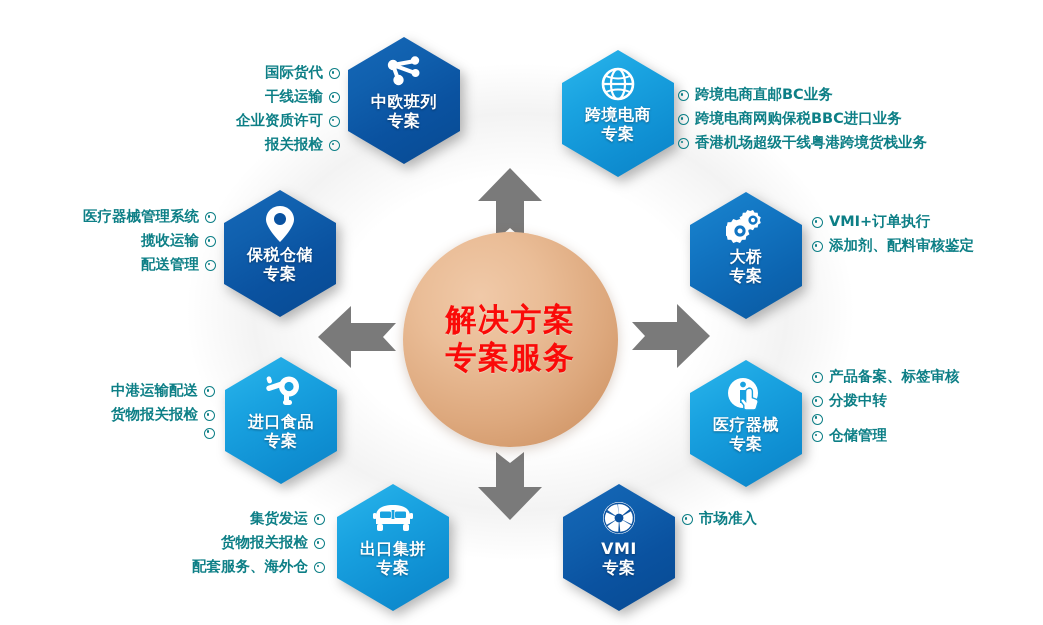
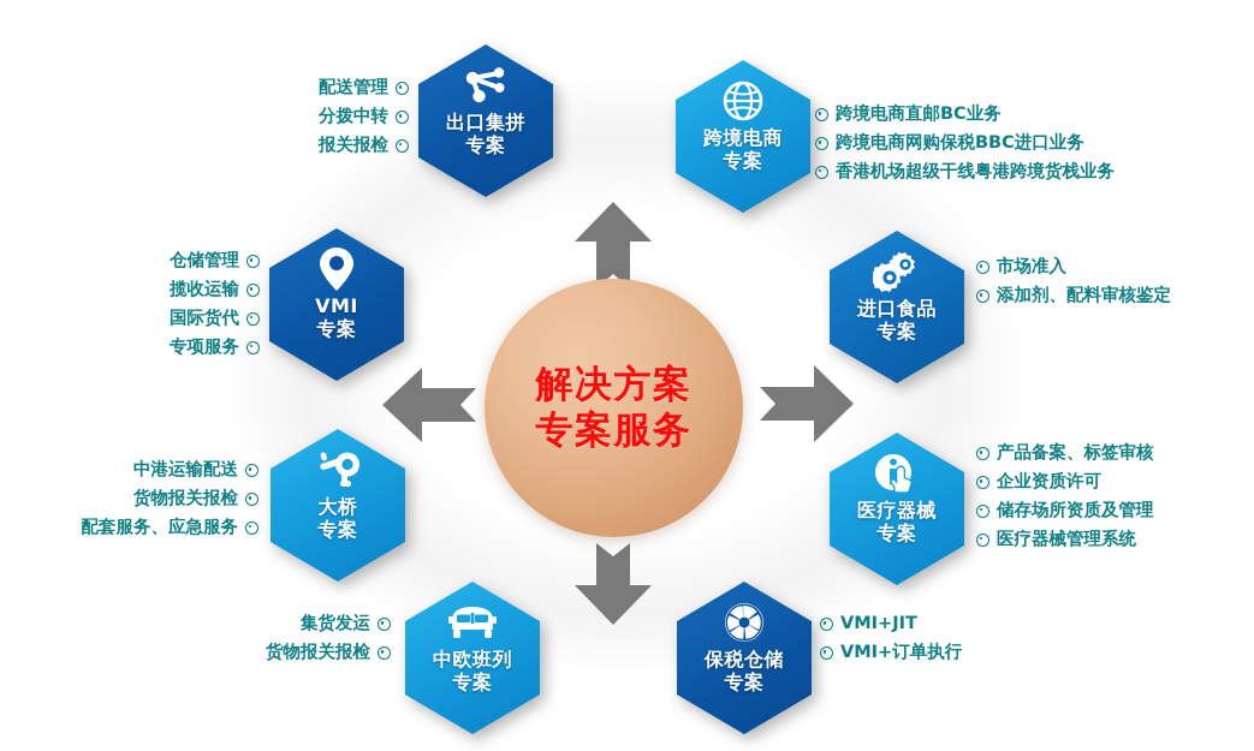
  解决方案
  专案服务
- 中欧班列
+ 出口集拼
  专案
- 国际货代
+ 配送管理
- 干线运输
- 企业资质许可
+ 分拨中转
  报关报检
  跨境电商
  专案
  跨境电商直邮BC业务
  跨境电商网购保税BBC进口业务
  香港机场超级干线粤港跨境货栈业务
- 保税仓储
+ VMI
  专案
- 医疗器械管理系统
+ 仓储管理
  揽收运输
- 配送管理
+ 国际货代
+ 专项服务
- 大桥
+ 进口食品
  专案
- VMI+订单执行
+ 市场准入
  添加剂、配料审核鉴定
- 进口食品
+ 大桥
  专案
  中港运输配送
  货物报关报检
+ 配套服务、应急服务
  医疗器械
  专案
  产品备案、标签审核
- 分拨中转
+ 企业资质许可
+ 储存场所资质及管理
- 仓储管理
+ 医疗器械管理系统
- 出口集拼
+ 中欧班列
  专案
  集货发运
  货物报关报检
- 配套服务、海外仓
- VMI
+ 保税仓储
  专案
+ VMI+JIT
- 市场准入
+ VMI+订单执行
